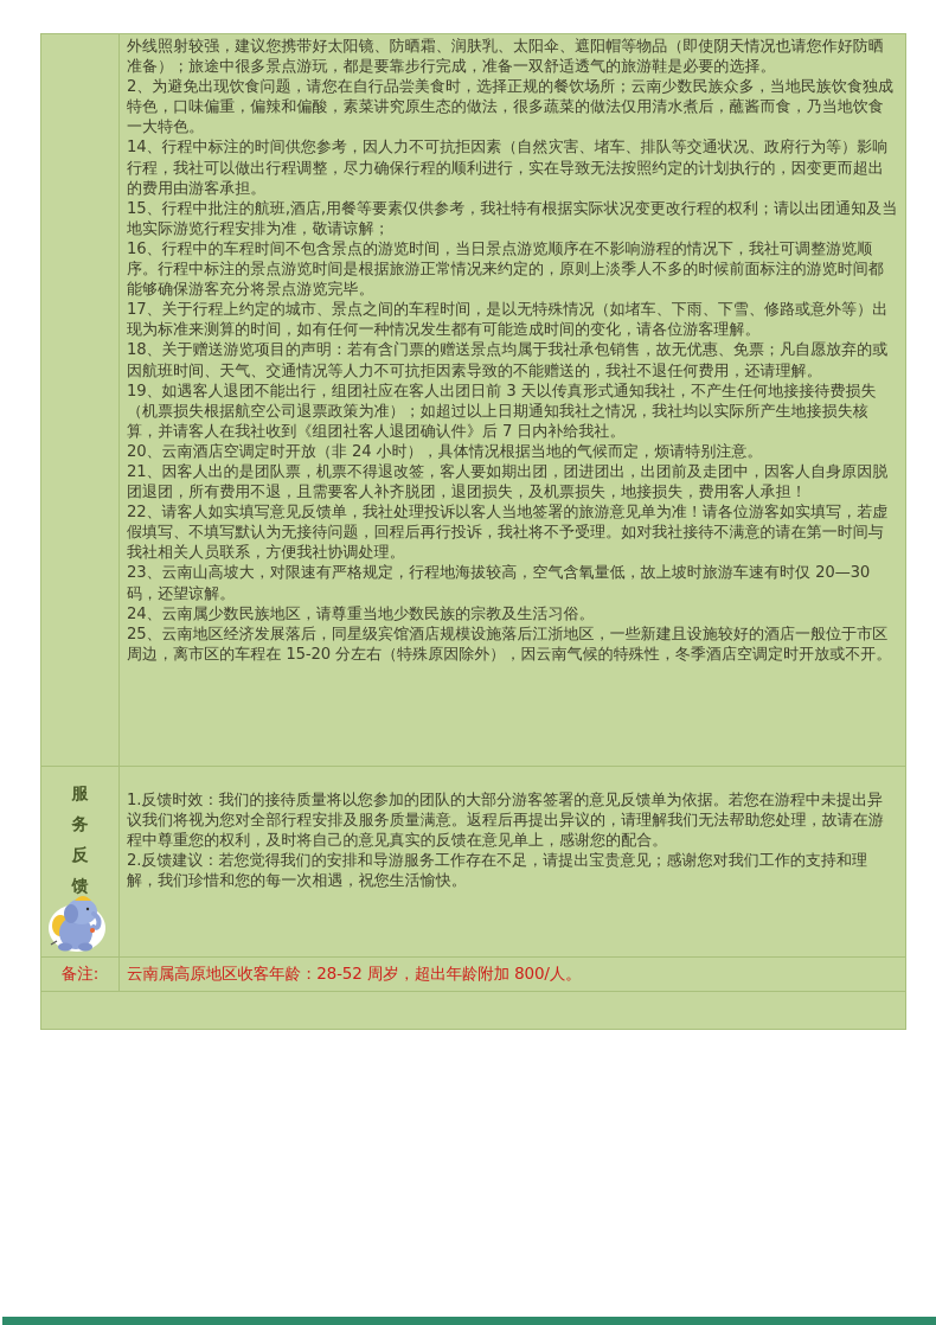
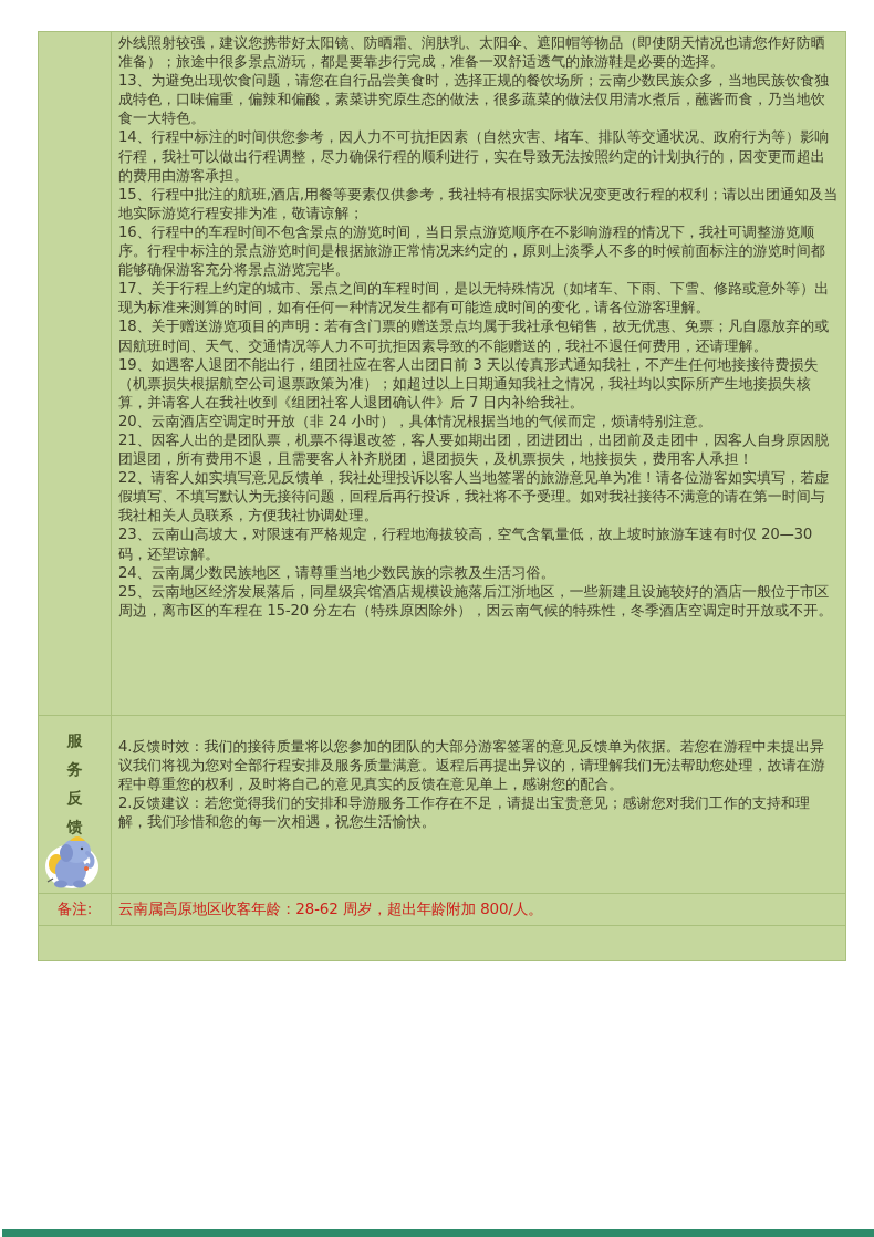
- 	外线照射较强，建议您携带好太阳镜、防晒霜、润肤乳、太阳伞、遮阳帽等物品（即使阴天情况也请您作好防晒准备）；旅途中很多景点游玩，都是要靠步行完成，准备一双舒适透气的旅游鞋是必要的选择。 2、为避免出现饮食问题，请您在自行品尝美食时，选择正规的餐饮场所；云南少数民族众多，当地民族饮食独成特色，口味偏重，偏辣和偏酸，素菜讲究原生态的做法，很多蔬菜的做法仅用清水煮后，蘸酱而食，乃当地饮食一大特色。 14、行程中标注的时间供您参考，因人力不可抗拒因素（自然灾害、堵车、排队等交通状况、政府行为等）影响行程，我社可以做出行程调整，尽力确保行程的顺利进行，实在导致无法按照约定的计划执行的，因变更而超出的费用由游客承担。 15、行程中批注的航班,酒店,用餐等要素仅供参考，我社特有根据实际状况变更改行程的权利；请以出团通知及当地实际游览行程安排为准，敬请谅解； 16、行程中的车程时间不包含景点的游览时间，当日景点游览顺序在不影响游程的情况下，我社可调整游览顺序。行程中标注的景点游览时间是根据旅游正常情况来约定的，原则上淡季人不多的时候前面标注的游览时间都能够确保游客充分将景点游览完毕。 17、关于行程上约定的城市、景点之间的车程时间，是以无特殊情况（如堵车、下雨、下雪、修路或意外等）出现为标准来测算的时间，如有任何一种情况发生都有可能造成时间的变化，请各位游客理解。 18、关于赠送游览项目的声明：若有含门票的赠送景点均属于我社承包销售，故无优惠、免票；凡自愿放弃的或因航班时间、天气、交通情况等人力不可抗拒因素导致的不能赠送的，我社不退任何费用，还请理解。 19、如遇客人退团不能出行，组团社应在客人出团日前 3 天以传真形式通知我社，不产生任何地接接待费损失（机票损失根据航空公司退票政策为准）；如超过以上日期通知我社之情况，我社均以实际所产生地接损失核算，并请客人在我社收到《组团社客人退团确认件》后 7 日内补给我社。 20、云南酒店空调定时开放（非 24 小时），具体情况根据当地的气候而定，烦请特别注意。 21、因客人出的是团队票，机票不得退改签，客人要如期出团，团进团出，出团前及走团中，因客人自身原因脱团退团，所有费用不退，且需要客人补齐脱团，退团损失，及机票损失，地接损失，费用客人承担！ 22、请客人如实填写意见反馈单，我社处理投诉以客人当地签署的旅游意见单为准！请各位游客如实填写，若虚假填写、不填写默认为无接待问题，回程后再行投诉，我社将不予受理。如对我社接待不满意的请在第一时间与我社相关人员联系，方便我社协调处理。 23、云南山高坡大，对限速有严格规定，行程地海拔较高，空气含氧量低，故上坡时旅游车速有时仅 20—30 码，还望谅解。 24、云南属少数民族地区，请尊重当地少数民族的宗教及生活习俗。 25、云南地区经济发展落后，同星级宾馆酒店规模设施落后江浙地区，一些新建且设施较好的酒店一般位于市区周边，离市区的车程在 15-20 分左右（特殊原因除外），因云南气候的特殊性，冬季酒店空调定时开放或不开。
+ 	外线照射较强，建议您携带好太阳镜、防晒霜、润肤乳、太阳伞、遮阳帽等物品（即使阴天情况也请您作好防晒准备）；旅途中很多景点游玩，都是要靠步行完成，准备一双舒适透气的旅游鞋是必要的选择。 13、为避免出现饮食问题，请您在自行品尝美食时，选择正规的餐饮场所；云南少数民族众多，当地民族饮食独成特色，口味偏重，偏辣和偏酸，素菜讲究原生态的做法，很多蔬菜的做法仅用清水煮后，蘸酱而食，乃当地饮食一大特色。 14、行程中标注的时间供您参考，因人力不可抗拒因素（自然灾害、堵车、排队等交通状况、政府行为等）影响行程，我社可以做出行程调整，尽力确保行程的顺利进行，实在导致无法按照约定的计划执行的，因变更而超出的费用由游客承担。 15、行程中批注的航班,酒店,用餐等要素仅供参考，我社特有根据实际状况变更改行程的权利；请以出团通知及当地实际游览行程安排为准，敬请谅解； 16、行程中的车程时间不包含景点的游览时间，当日景点游览顺序在不影响游程的情况下，我社可调整游览顺序。行程中标注的景点游览时间是根据旅游正常情况来约定的，原则上淡季人不多的时候前面标注的游览时间都能够确保游客充分将景点游览完毕。 17、关于行程上约定的城市、景点之间的车程时间，是以无特殊情况（如堵车、下雨、下雪、修路或意外等）出现为标准来测算的时间，如有任何一种情况发生都有可能造成时间的变化，请各位游客理解。 18、关于赠送游览项目的声明：若有含门票的赠送景点均属于我社承包销售，故无优惠、免票；凡自愿放弃的或因航班时间、天气、交通情况等人力不可抗拒因素导致的不能赠送的，我社不退任何费用，还请理解。 19、如遇客人退团不能出行，组团社应在客人出团日前 3 天以传真形式通知我社，不产生任何地接接待费损失（机票损失根据航空公司退票政策为准）；如超过以上日期通知我社之情况，我社均以实际所产生地接损失核算，并请客人在我社收到《组团社客人退团确认件》后 7 日内补给我社。 20、云南酒店空调定时开放（非 24 小时），具体情况根据当地的气候而定，烦请特别注意。 21、因客人出的是团队票，机票不得退改签，客人要如期出团，团进团出，出团前及走团中，因客人自身原因脱团退团，所有费用不退，且需要客人补齐脱团，退团损失，及机票损失，地接损失，费用客人承担！ 22、请客人如实填写意见反馈单，我社处理投诉以客人当地签署的旅游意见单为准！请各位游客如实填写，若虚假填写、不填写默认为无接待问题，回程后再行投诉，我社将不予受理。如对我社接待不满意的请在第一时间与我社相关人员联系，方便我社协调处理。 23、云南山高坡大，对限速有严格规定，行程地海拔较高，空气含氧量低，故上坡时旅游车速有时仅 20—30 码，还望谅解。 24、云南属少数民族地区，请尊重当地少数民族的宗教及生活习俗。 25、云南地区经济发展落后，同星级宾馆酒店规模设施落后江浙地区，一些新建且设施较好的酒店一般位于市区周边，离市区的车程在 15-20 分左右（特殊原因除外），因云南气候的特殊性，冬季酒店空调定时开放或不开。
- 服 务 反 馈	1.反馈时效：我们的接待质量将以您参加的团队的大部分游客签署的意见反馈单为依据。若您在游程中未提出异议我们将视为您对全部行程安排及服务质量满意。返程后再提出异议的，请理解我们无法帮助您处理，故请在游程中尊重您的权利，及时将自己的意见真实的反馈在意见单上，感谢您的配合。 2.反馈建议：若您觉得我们的安排和导游服务工作存在不足，请提出宝贵意见；感谢您对我们工作的支持和理解，我们珍惜和您的每一次相遇，祝您生活愉快。
+ 服 务 反 馈	4.反馈时效：我们的接待质量将以您参加的团队的大部分游客签署的意见反馈单为依据。若您在游程中未提出异议我们将视为您对全部行程安排及服务质量满意。返程后再提出异议的，请理解我们无法帮助您处理，故请在游程中尊重您的权利，及时将自己的意见真实的反馈在意见单上，感谢您的配合。 2.反馈建议：若您觉得我们的安排和导游服务工作存在不足，请提出宝贵意见；感谢您对我们工作的支持和理解，我们珍惜和您的每一次相遇，祝您生活愉快。
- 备注:	云南属高原地区收客年龄：28-52 周岁，超出年龄附加 800/人。
+ 备注:	云南属高原地区收客年龄：28-62 周岁，超出年龄附加 800/人。
